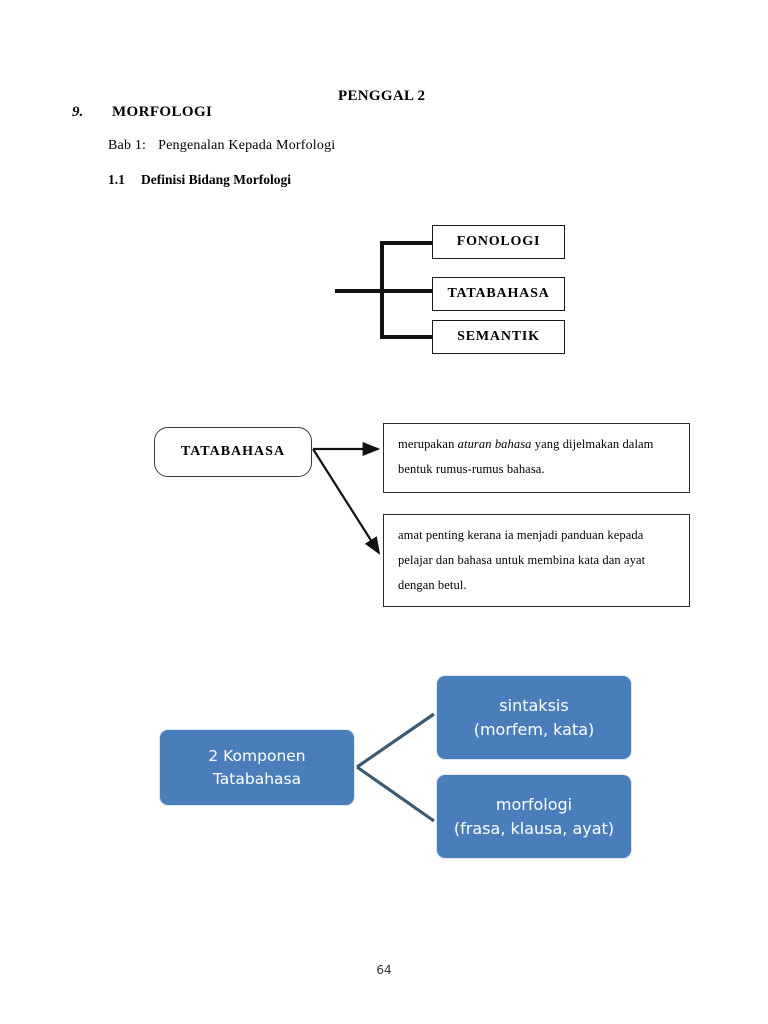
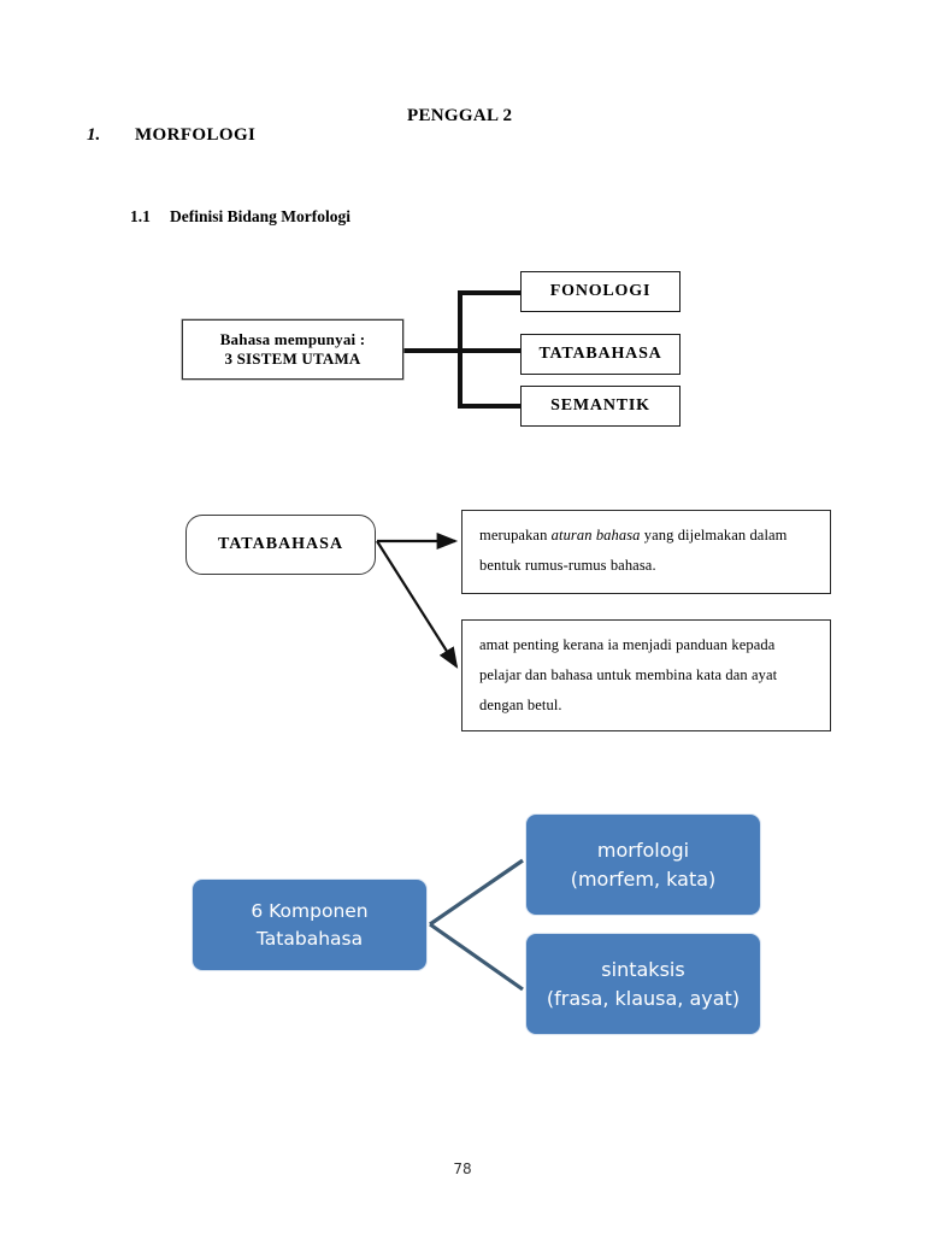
  PENGGAL 2
- 9.
+ 1.
  MORFOLOGI
- Bab 1: Pengenalan Kepada Morfologi
  1.1
  Definisi Bidang Morfologi
+ Bahasa mempunyai :
+ 3 SISTEM UTAMA
  FONOLOGI
  TATABAHASA
  SEMANTIK
  TATABAHASA
  merupakan aturan bahasa yang dijelmakan dalam bentuk rumus-rumus bahasa.
  amat penting kerana ia menjadi panduan kepada pelajar dan bahasa untuk membina kata dan ayat dengan betul.
- 2 Komponen
+ 6 Komponen
  Tatabahasa
- sintaksis
+ morfologi
  (morfem, kata)
- morfologi
+ sintaksis
  (frasa, klausa, ayat)
- 64
+ 78
